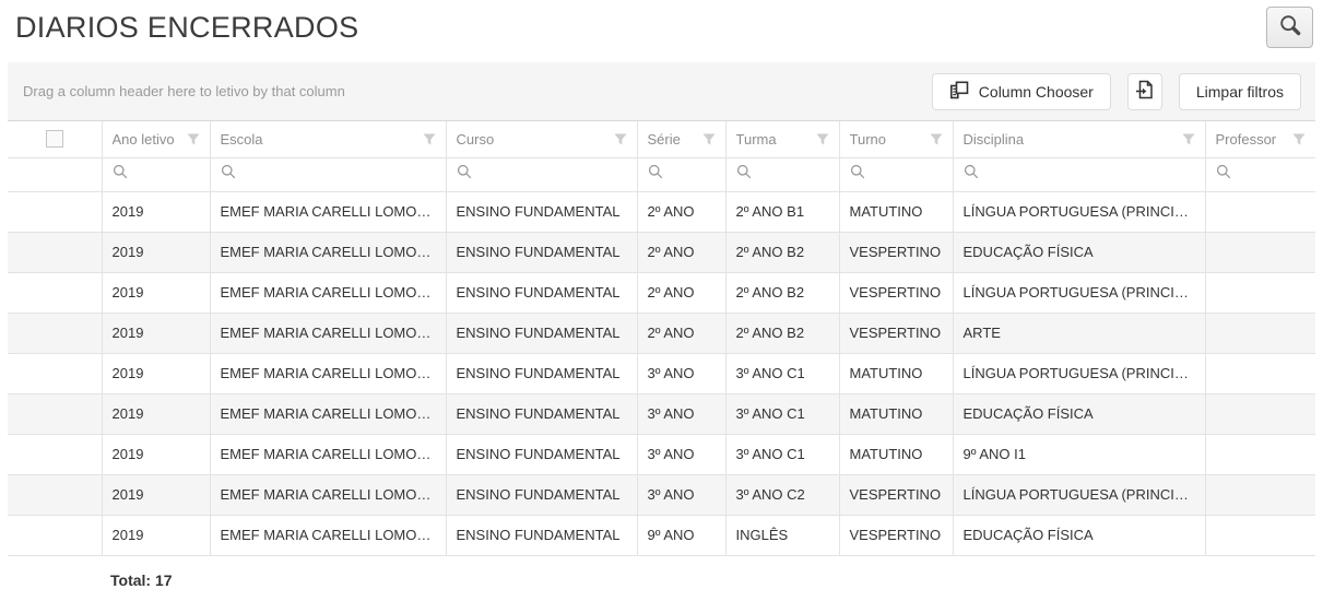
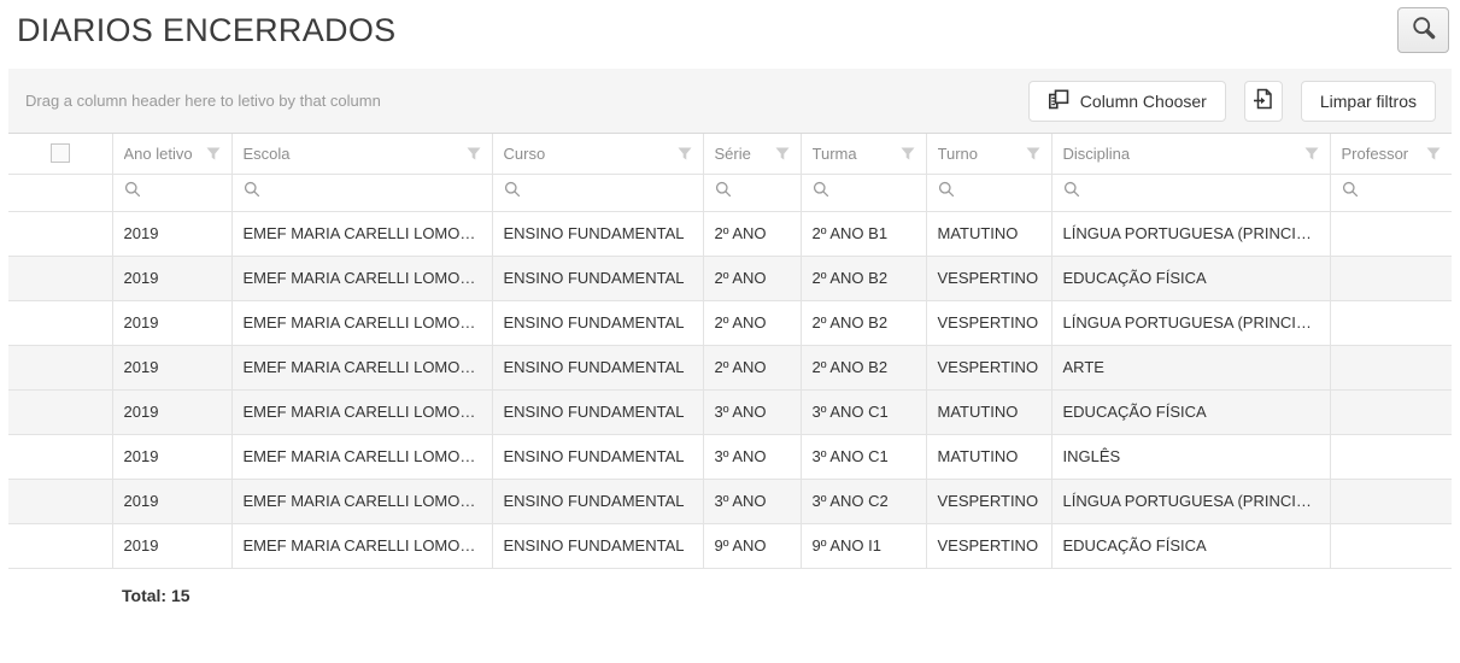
  DIARIOS ENCERRADOS
  Drag a column header here to letivo by that column
  Column Chooser
  Limpar filtros
  	Ano letivo	Escola	Curso	Série	Turma	Turno	Disciplina	Professor
  	2019	EMEF MARIA CARELLI LOMONTE	ENSINO FUNDAMENTAL	2º ANO	2º ANO B1	MATUTINO	LÍNGUA PORTUGUESA (PRINCIPAL)
  	2019	EMEF MARIA CARELLI LOMONTE	ENSINO FUNDAMENTAL	2º ANO	2º ANO B2	VESPERTINO	EDUCAÇÃO FÍSICA
  	2019	EMEF MARIA CARELLI LOMONTE	ENSINO FUNDAMENTAL	2º ANO	2º ANO B2	VESPERTINO	LÍNGUA PORTUGUESA (PRINCIPAL)
  	2019	EMEF MARIA CARELLI LOMONTE	ENSINO FUNDAMENTAL	2º ANO	2º ANO B2	VESPERTINO	ARTE
- 	2019	EMEF MARIA CARELLI LOMONTE	ENSINO FUNDAMENTAL	3º ANO	3º ANO C1	MATUTINO	LÍNGUA PORTUGUESA (PRINCIPAL)
  	2019	EMEF MARIA CARELLI LOMONTE	ENSINO FUNDAMENTAL	3º ANO	3º ANO C1	MATUTINO	EDUCAÇÃO FÍSICA
- 	2019	EMEF MARIA CARELLI LOMONTE	ENSINO FUNDAMENTAL	3º ANO	3º ANO C1	MATUTINO	9º ANO I1
+ 	2019	EMEF MARIA CARELLI LOMONTE	ENSINO FUNDAMENTAL	3º ANO	3º ANO C1	MATUTINO	INGLÊS
  	2019	EMEF MARIA CARELLI LOMONTE	ENSINO FUNDAMENTAL	3º ANO	3º ANO C2	VESPERTINO	LÍNGUA PORTUGUESA (PRINCIPAL)
- 	2019	EMEF MARIA CARELLI LOMONTE	ENSINO FUNDAMENTAL	9º ANO	INGLÊS	VESPERTINO	EDUCAÇÃO FÍSICA
+ 	2019	EMEF MARIA CARELLI LOMONTE	ENSINO FUNDAMENTAL	9º ANO	9º ANO I1	VESPERTINO	EDUCAÇÃO FÍSICA
- Total: 17
+ Total: 15
